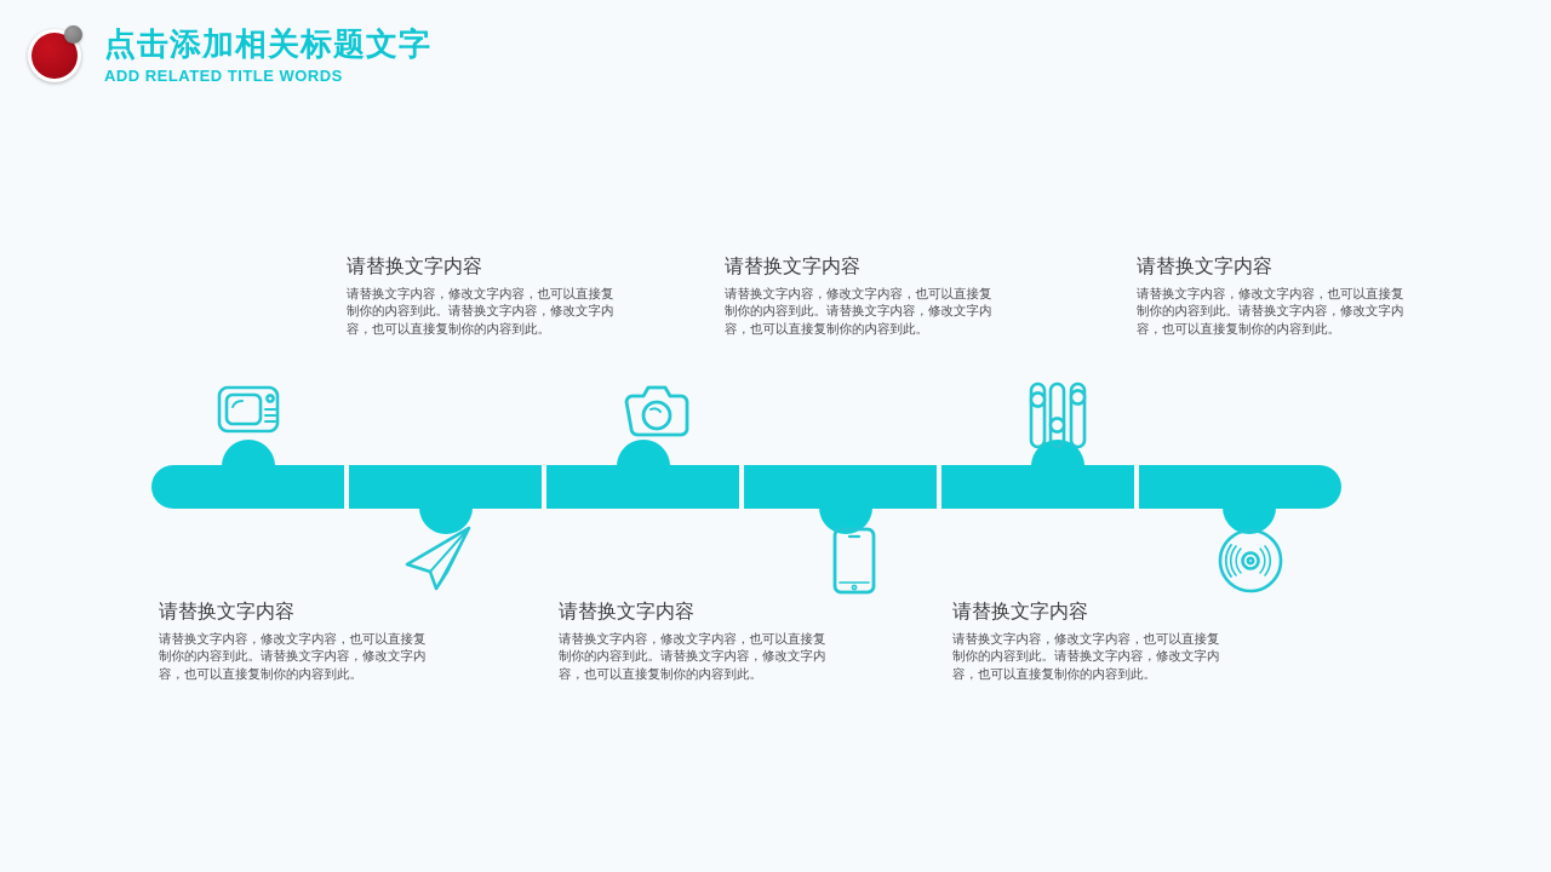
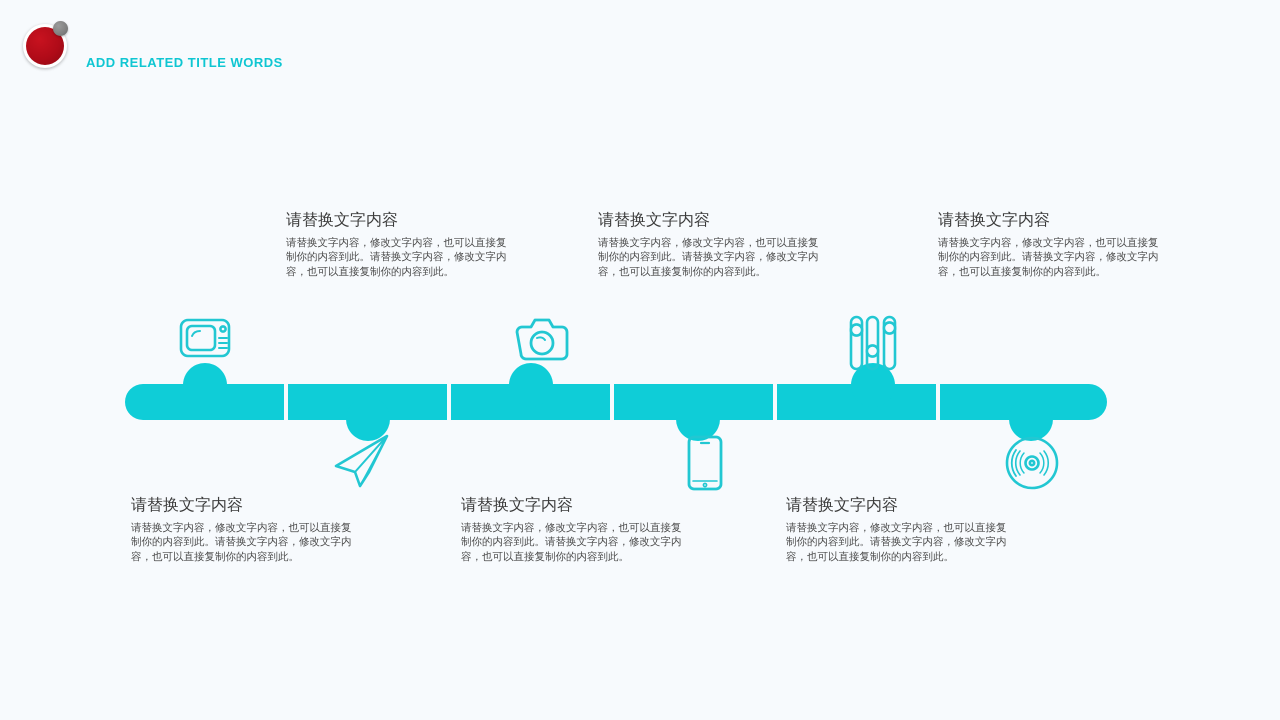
- 点击添加相关标题文字
  ADD RELATED TITLE WORDS
  请替换文字内容
  请替换文字内容，修改文字内容，也可以直接复制你的内容到此。请替换文字内容，修改文字内容，也可以直接复制你的内容到此。
  请替换文字内容
  请替换文字内容，修改文字内容，也可以直接复制你的内容到此。请替换文字内容，修改文字内容，也可以直接复制你的内容到此。
  请替换文字内容
  请替换文字内容，修改文字内容，也可以直接复制你的内容到此。请替换文字内容，修改文字内容，也可以直接复制你的内容到此。
  请替换文字内容
  请替换文字内容，修改文字内容，也可以直接复制你的内容到此。请替换文字内容，修改文字内容，也可以直接复制你的内容到此。
  请替换文字内容
  请替换文字内容，修改文字内容，也可以直接复制你的内容到此。请替换文字内容，修改文字内容，也可以直接复制你的内容到此。
  请替换文字内容
  请替换文字内容，修改文字内容，也可以直接复制你的内容到此。请替换文字内容，修改文字内容，也可以直接复制你的内容到此。
